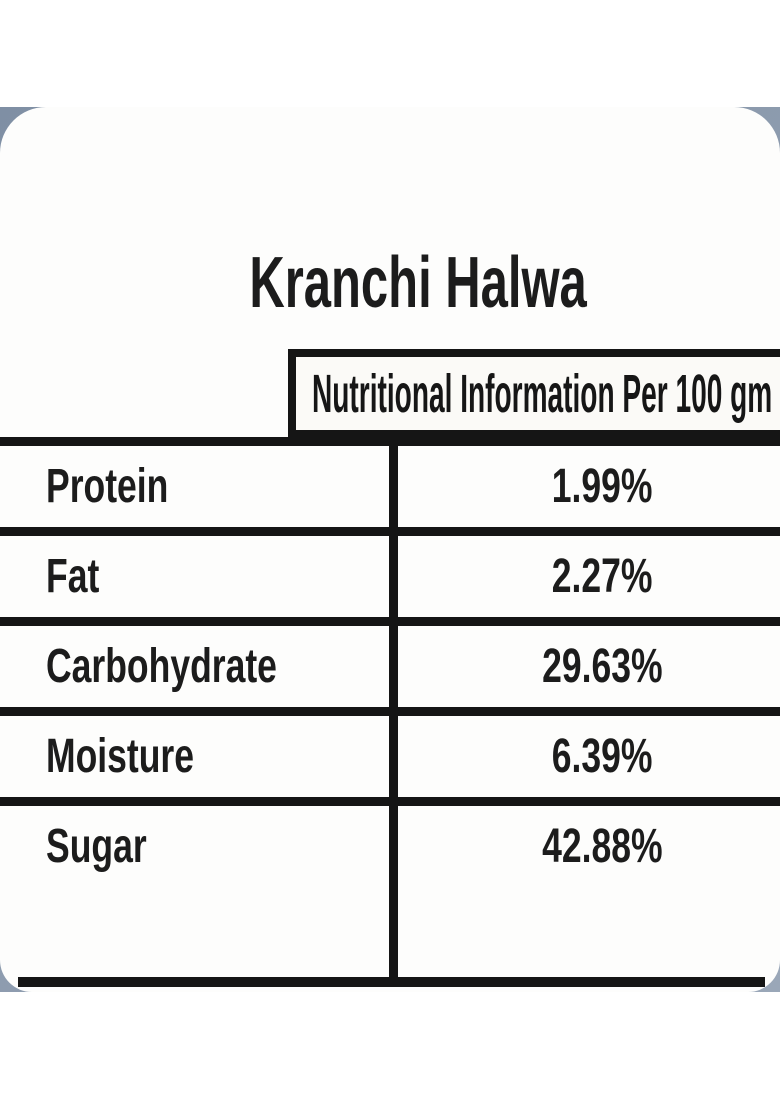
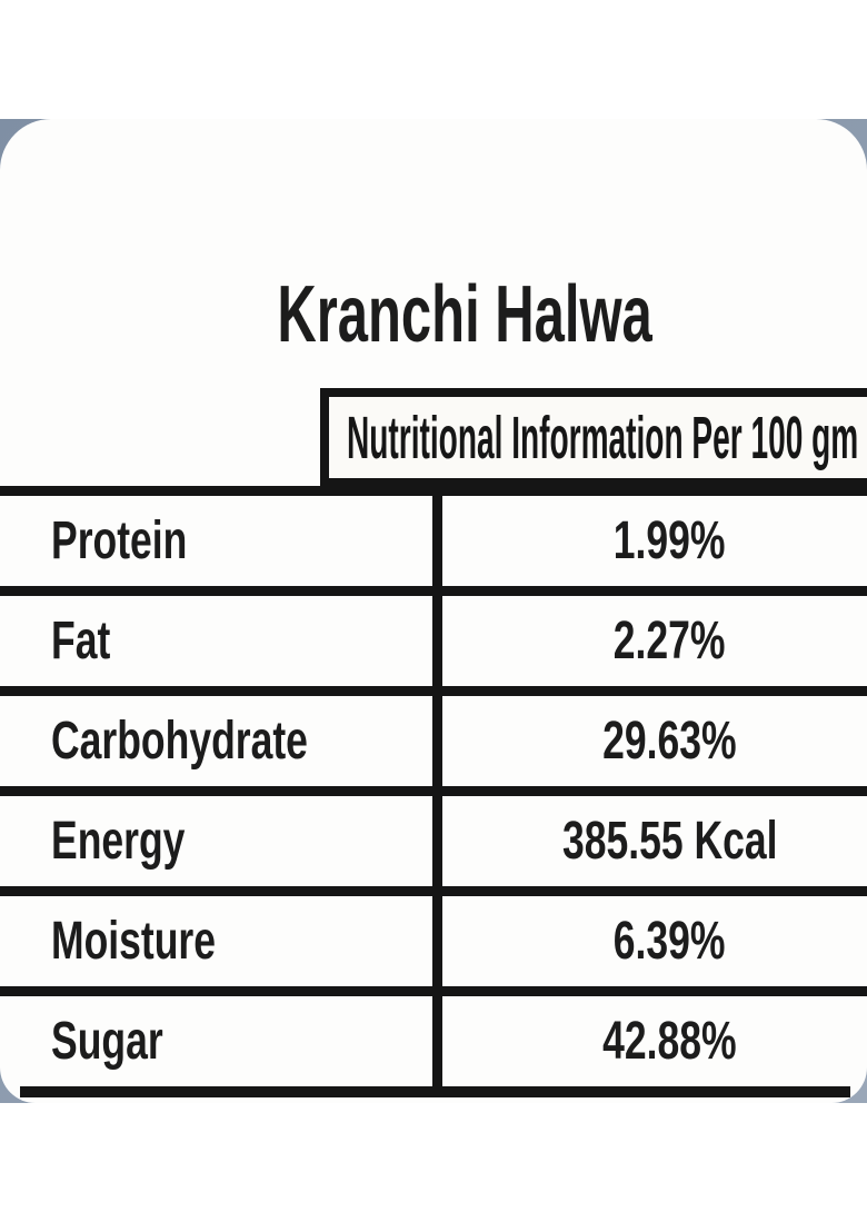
  Kranchi Halwa
  Nutritional Information Per 100 gm
  Protein
  1.99%
  Fat
  2.27%
  Carbohydrate
  29.63%
+ Energy
+ 385.55 Kcal
  Moisture
  6.39%
  Sugar
  42.88%
